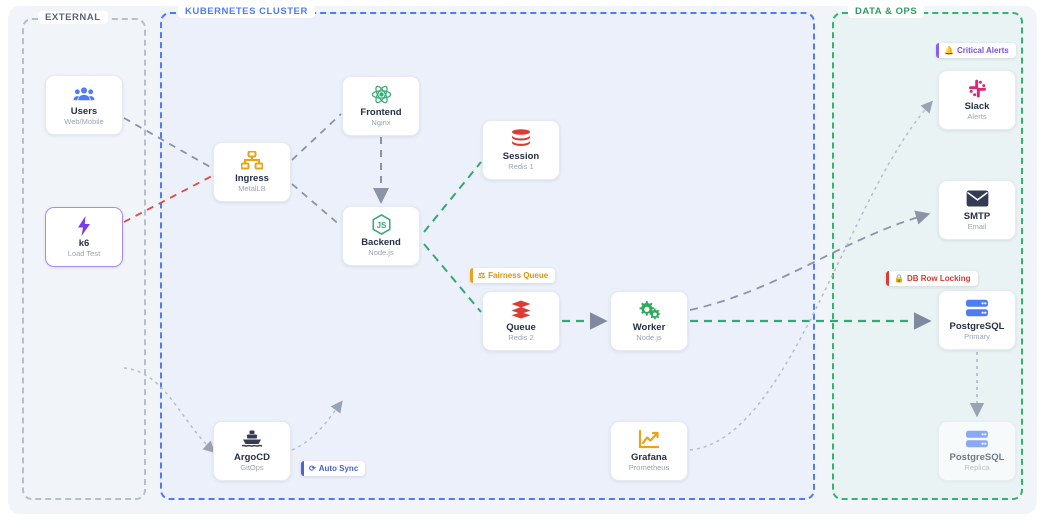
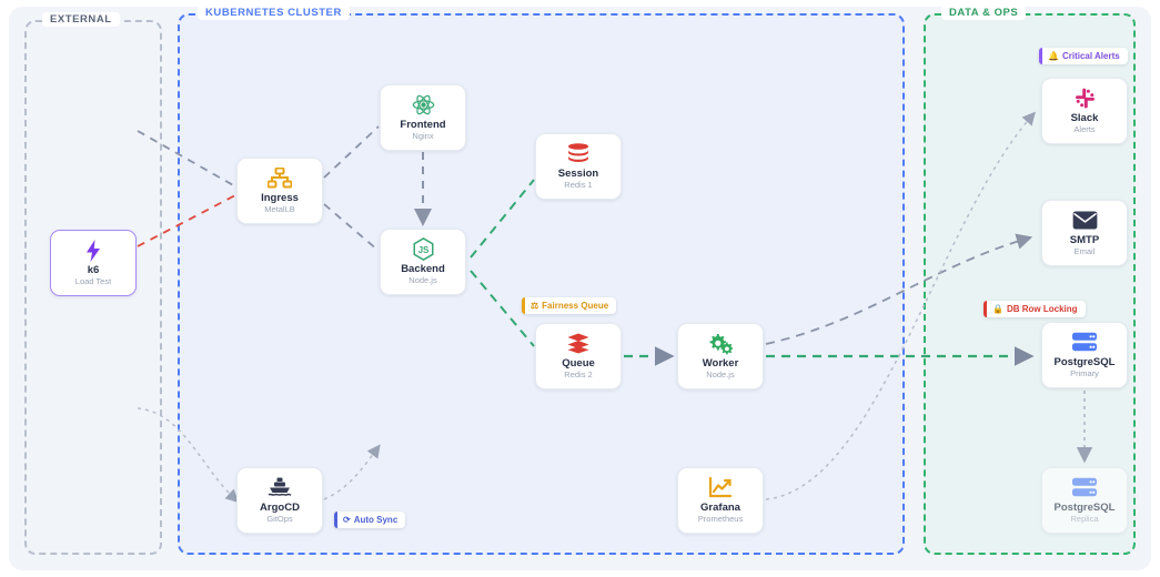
  EXTERNAL
  KUBERNETES CLUSTER
  DATA & OPS
- Users
- Web/Mobile
  k6
  Load Test
  Ingress
  MetalLB
  Frontend
  Nginx
  JS
  Backend
  Node.js
  Session
  Redis 1
  Queue
  Redis 2
  Worker
  Node.js
  ArgoCD
  GitOps
  Grafana
  Prometheus
  Slack
  Alerts
  SMTP
  Email
  PostgreSQL
  Primary
  PostgreSQL
  Replica
  ⚖
  Fairness Queue
  🔔
  Critical Alerts
  🔒
  DB Row Locking
  ⟳
  Auto Sync
